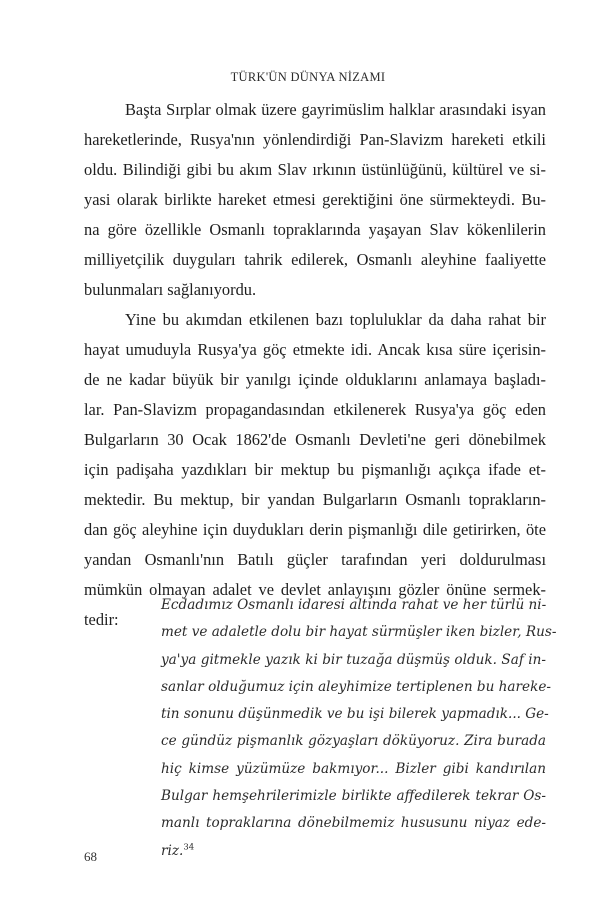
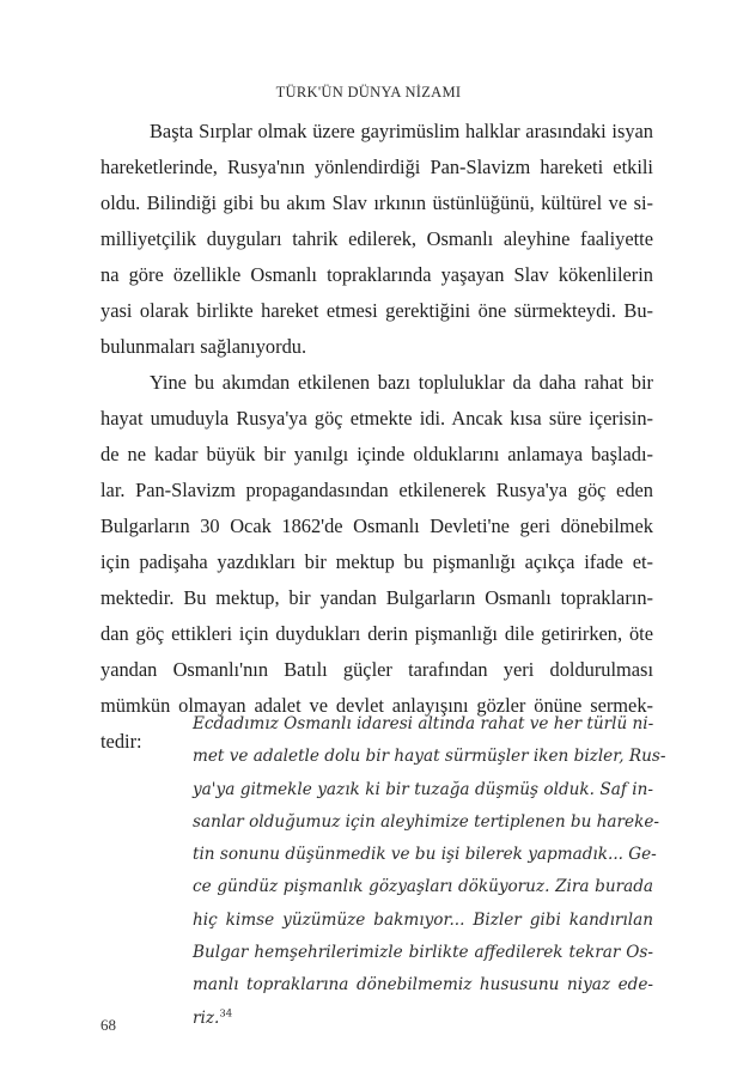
  TÜRK'ÜN DÜNYA NİZAMI
  Başta Sırplar olmak üzere gayrimüslim halklar arasındaki isyan
  hareketlerinde, Rusya'nın yönlendirdiği Pan-Slavizm hareketi etkili
  oldu. Bilindiği gibi bu akım Slav ırkının üstünlüğünü, kültürel ve si-
- yasi olarak birlikte hareket etmesi gerektiğini öne sürmekteydi. Bu-
+ milliyetçilik duyguları tahrik edilerek, Osmanlı aleyhine faaliyette
  na göre özellikle Osmanlı topraklarında yaşayan Slav kökenlilerin
- milliyetçilik duyguları tahrik edilerek, Osmanlı aleyhine faaliyette
+ yasi olarak birlikte hareket etmesi gerektiğini öne sürmekteydi. Bu-
  bulunmaları sağlanıyordu.
  Yine bu akımdan etkilenen bazı topluluklar da daha rahat bir
  hayat umuduyla Rusya'ya göç etmekte idi. Ancak kısa süre içerisin-
  de ne kadar büyük bir yanılgı içinde olduklarını anlamaya başladı-
  lar. Pan-Slavizm propagandasından etkilenerek Rusya'ya göç eden
  Bulgarların 30 Ocak 1862'de Osmanlı Devleti'ne geri dönebilmek
  için padişaha yazdıkları bir mektup bu pişmanlığı açıkça ifade et-
  mektedir. Bu mektup, bir yandan Bulgarların Osmanlı toprakların-
- dan göç aleyhine için duydukları derin pişmanlığı dile getirirken, öte
+ dan göç ettikleri için duydukları derin pişmanlığı dile getirirken, öte
  yandan Osmanlı'nın Batılı güçler tarafından yeri doldurulması
  mümkün olmayan adalet ve devlet anlayışını gözler önüne sermek-
  tedir:
  Ecdadımız Osmanlı idaresi altında rahat ve her türlü ni-
  met ve adaletle dolu bir hayat sürmüşler iken bizler, Rus-
  ya'ya gitmekle yazık ki bir tuzağa düşmüş olduk. Saf in-
  sanlar olduğumuz için aleyhimize tertiplenen bu hareke-
  tin sonunu düşünmedik ve bu işi bilerek yapmadık... Ge-
  ce gündüz pişmanlık gözyaşları döküyoruz. Zira burada
  hiç kimse yüzümüze bakmıyor... Bizler gibi kandırılan
  Bulgar hemşehrilerimizle birlikte affedilerek tekrar Os-
  manlı topraklarına dönebilmemiz hususunu niyaz ede-
  riz.34
  68
